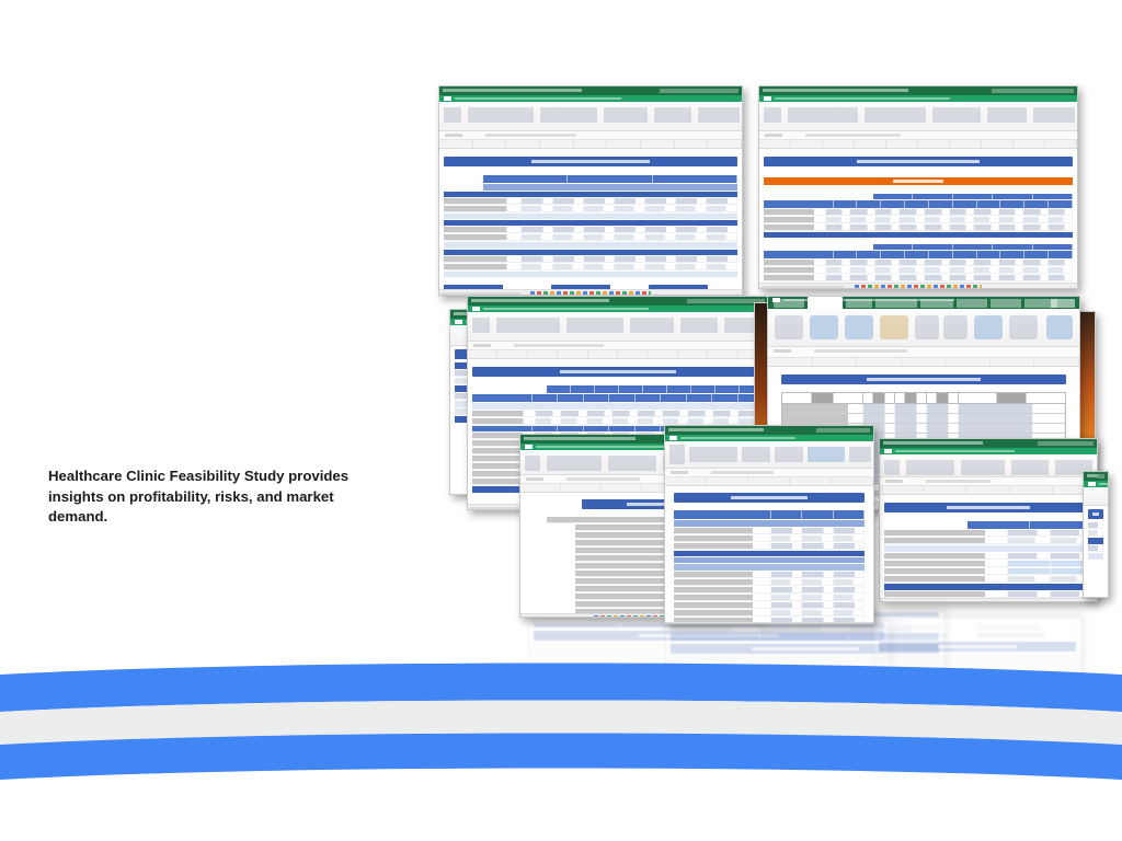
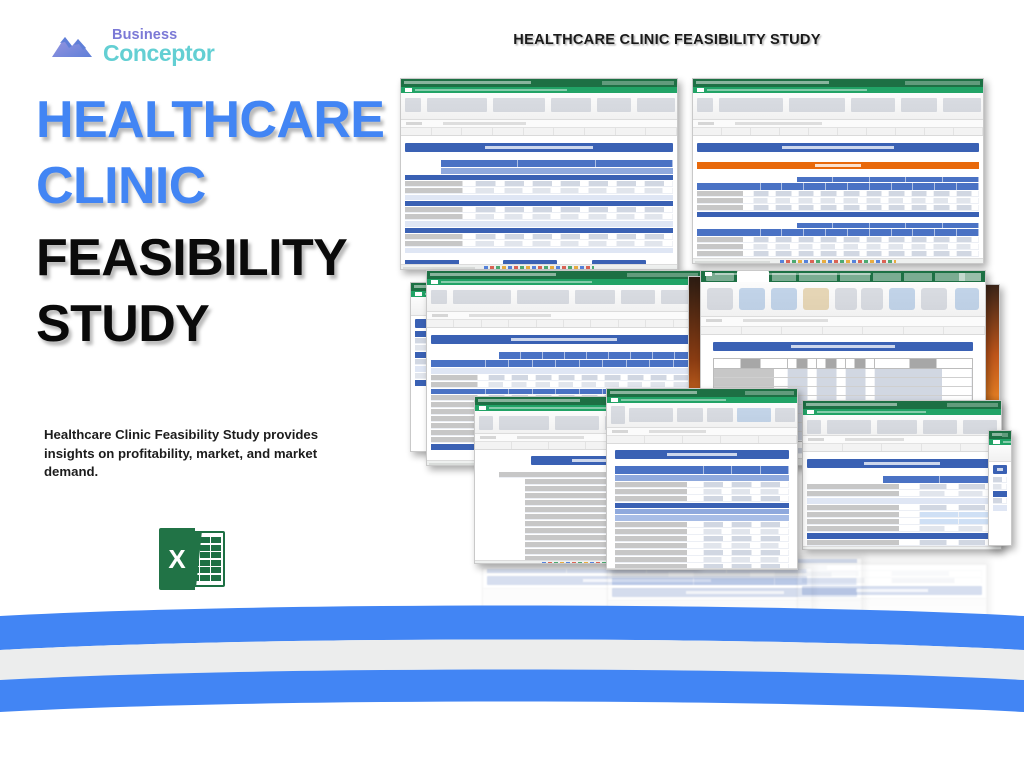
+ Business
+ Conceptor
+ HEALTHCARE CLINIC FEASIBILITY STUDY
+ HEALTHCARE
+ CLINIC
+ FEASIBILITY
+ STUDY
- Healthcare Clinic Feasibility Study provides insights on profitability, risks, and market demand.
+ Healthcare Clinic Feasibility Study provides insights on profitability, market, and market demand.
+ X
